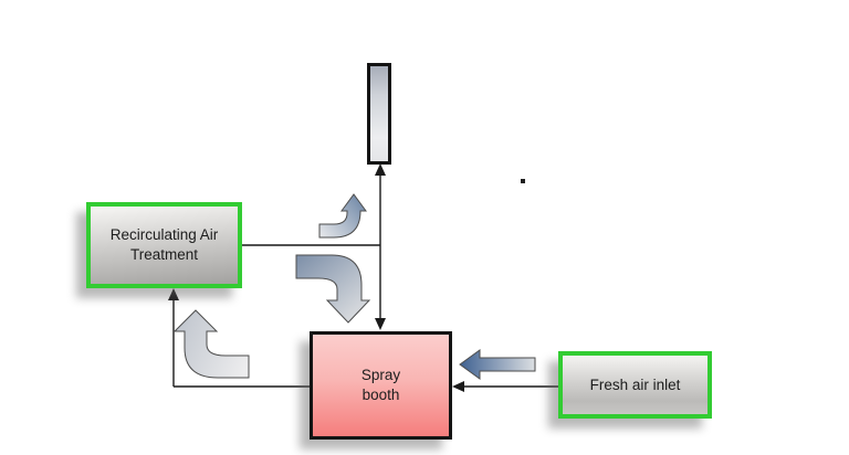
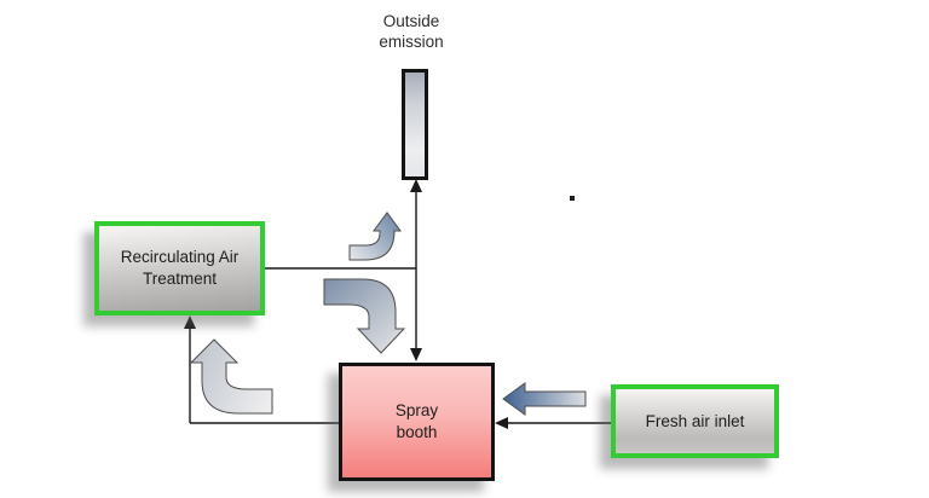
+ Outside
+ emission
  Recirculating Air
  Treatment
  Spray
  booth
  Fresh air inlet
